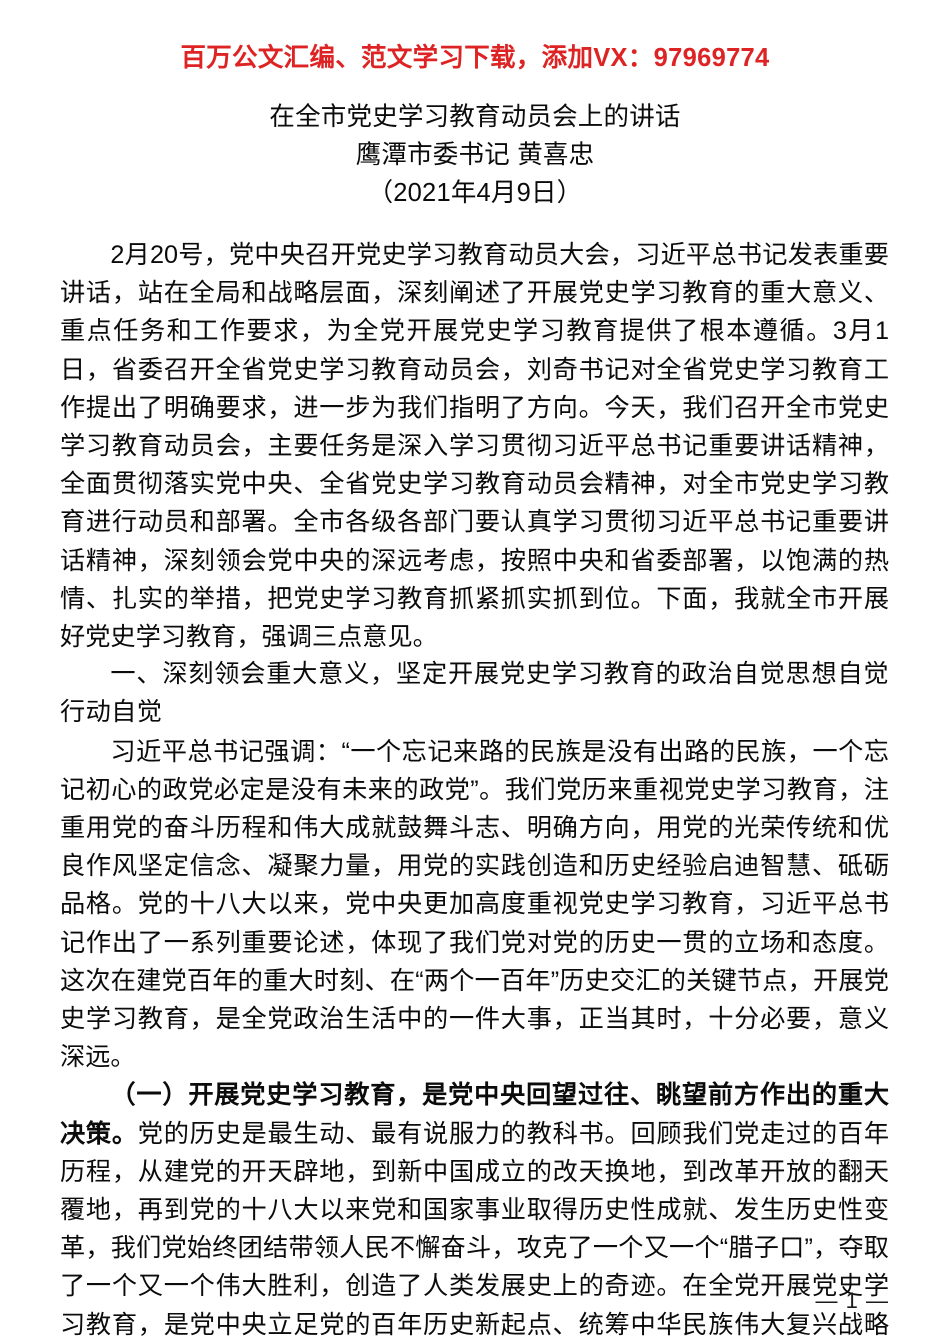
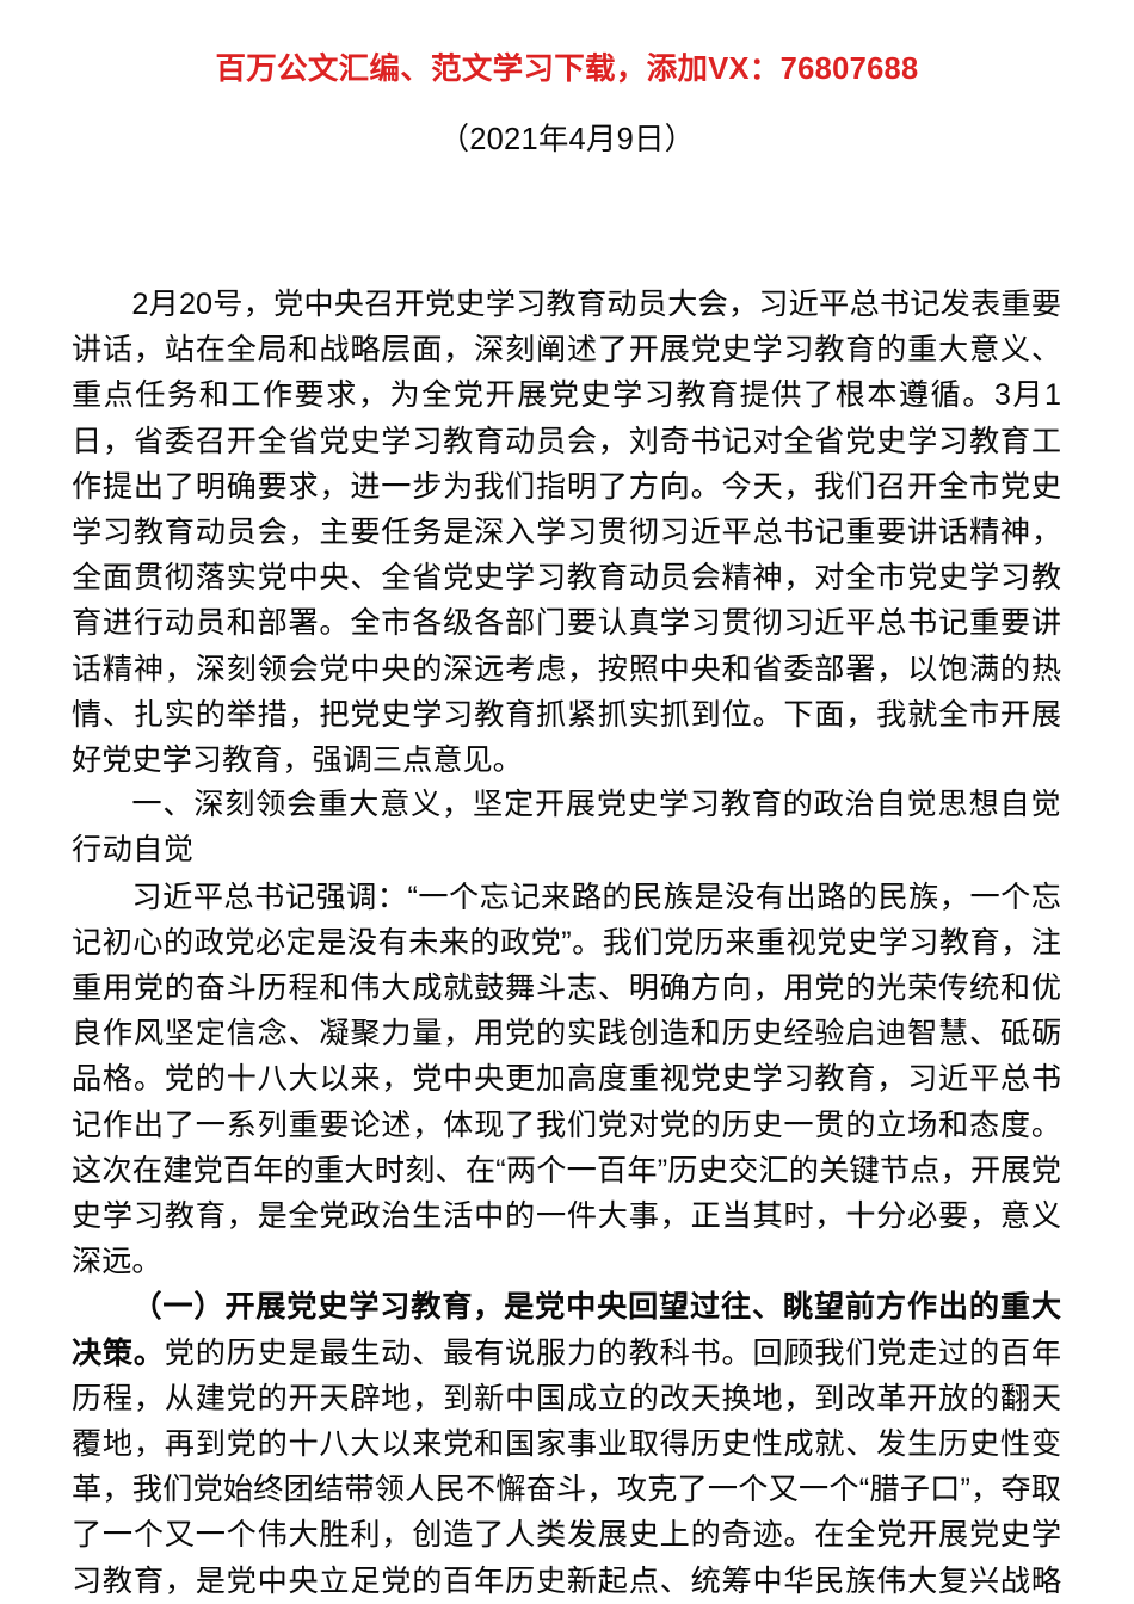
- 百万公文汇编、范文学习下载，添加VX：97969774
+ 百万公文汇编、范文学习下载，添加VX：76807688
- 在全市党史学习教育动员会上的讲话
- 鹰潭市委书记 黄喜忠
  （2021年4月9日）
  2月20号，党中央召开党史学习教育动员大会，习近平总书记发表重要讲话，站在全局和战略层面，深刻阐述了开展党史学习教育的重大意义、重点任务和工作要求，为全党开展党史学习教育提供了根本遵循。3月1日，省委召开全省党史学习教育动员会，刘奇书记对全省党史学习教育工作提出了明确要求，进一步为我们指明了方向。今天，我们召开全市党史学习教育动员会，主要任务是深入学习贯彻习近平总书记重要讲话精神，全面贯彻落实党中央、全省党史学习教育动员会精神，对全市党史学习教育进行动员和部署。全市各级各部门要认真学习贯彻习近平总书记重要讲话精神，深刻领会党中央的深远考虑，按照中央和省委部署，以饱满的热情、扎实的举措，把党史学习教育抓紧抓实抓到位。下面，我就全市开展好党史学习教育，强调三点意见。
  一、深刻领会重大意义，坚定开展党史学习教育的政治自觉思想自觉行动自觉
  习近平总书记强调：“一个忘记来路的民族是没有出路的民族，一个忘记初心的政党必定是没有未来的政党”。我们党历来重视党史学习教育，注重用党的奋斗历程和伟大成就鼓舞斗志、明确方向，用党的光荣传统和优良作风坚定信念、凝聚力量，用党的实践创造和历史经验启迪智慧、砥砺品格。党的十八大以来，党中央更加高度重视党史学习教育，习近平总书记作出了一系列重要论述，体现了我们党对党的历史一贯的立场和态度。这次在建党百年的重大时刻、在“两个一百年”历史交汇的关键节点，开展党史学习教育，是全党政治生活中的一件大事，正当其时，十分必要，意义深远。
  （一）开展党史学习教育，是党中央回望过往、眺望前方作出的重大决策。党的历史是最生动、最有说服力的教科书。回顾我们党走过的百年历程，从建党的开天辟地，到新中国成立的改天换地，到改革开放的翻天覆地，再到党的十八大以来党和国家事业取得历史性成就、发生历史性变革，我们党始终团结带领人民不懈奋斗，攻克了一个又一个“腊子口”，夺取了一个又一个伟大胜利，创造了人类发展史上的奇迹。在全党开展党史学习教育，是党中央立足党的百年历史新起点、统筹中华民族伟大复兴战略
- — 1 —
